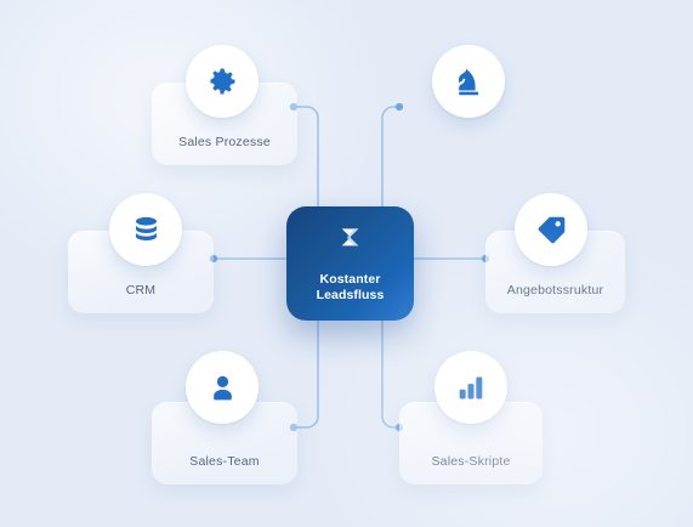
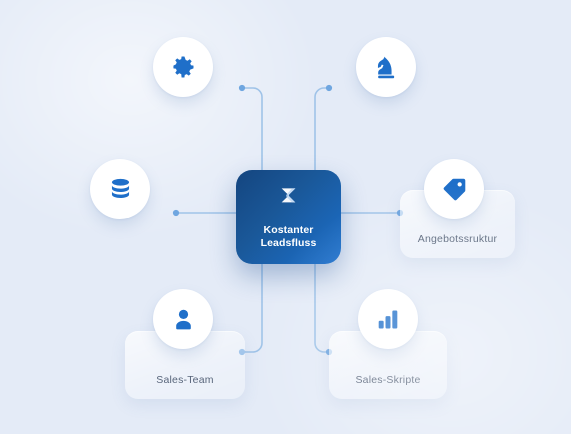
- Sales Prozesse
- CRM
  Sales-Team
